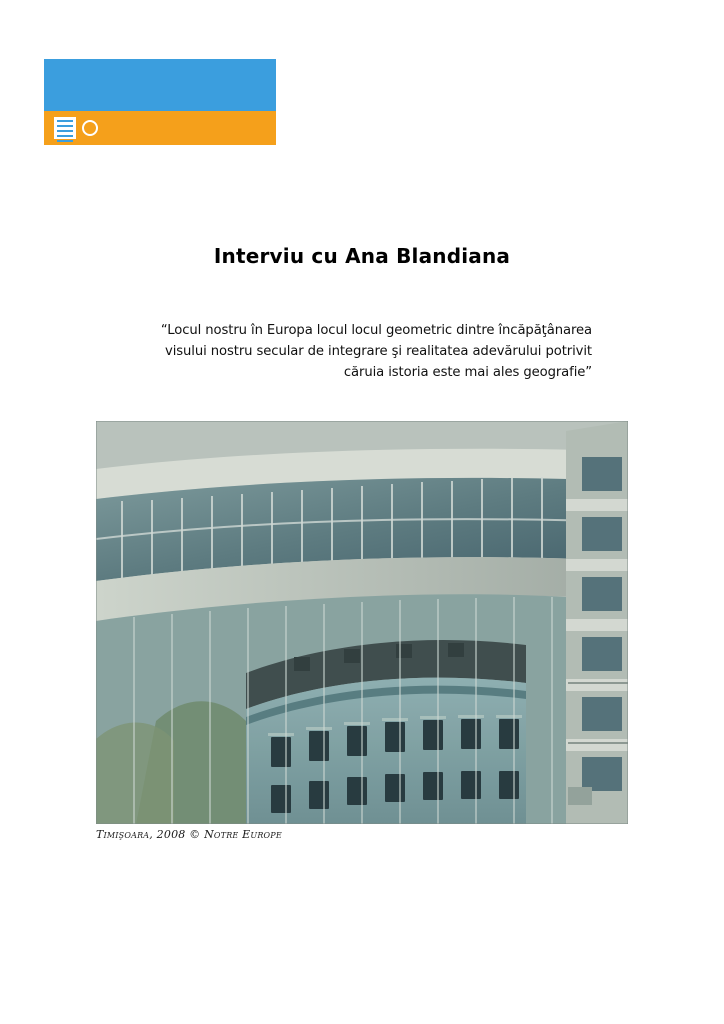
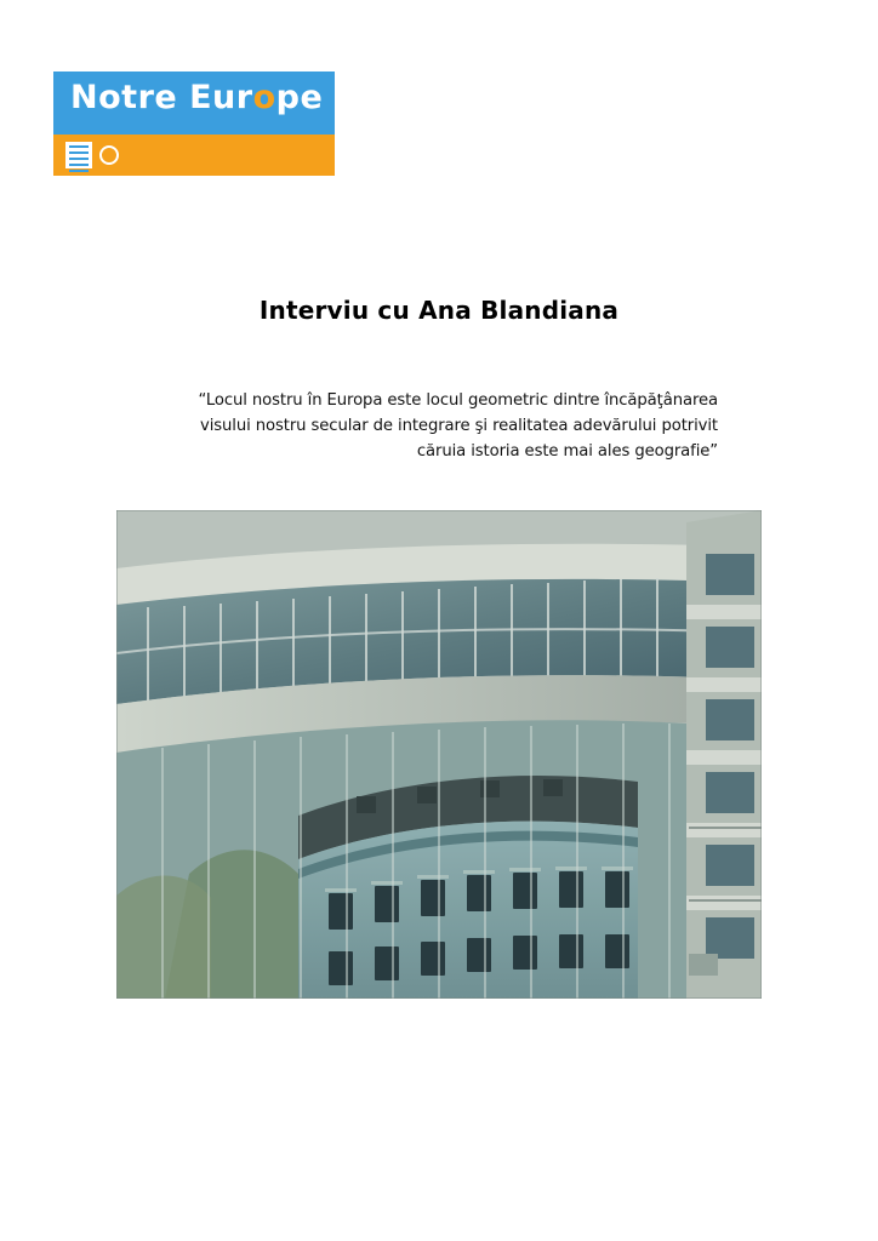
+ Notre Europe
  Interviu cu Ana Blandiana
- “Locul nostru în Europa locul locul geometric dintre încăpăţânarea visului nostru secular de integrare şi realitatea adevărului potrivit căruia istoria este mai ales geografie”
+ “Locul nostru în Europa este locul geometric dintre încăpăţânarea visului nostru secular de integrare şi realitatea adevărului potrivit căruia istoria este mai ales geografie”
- Timişoara, 2008 © Notre Europe
